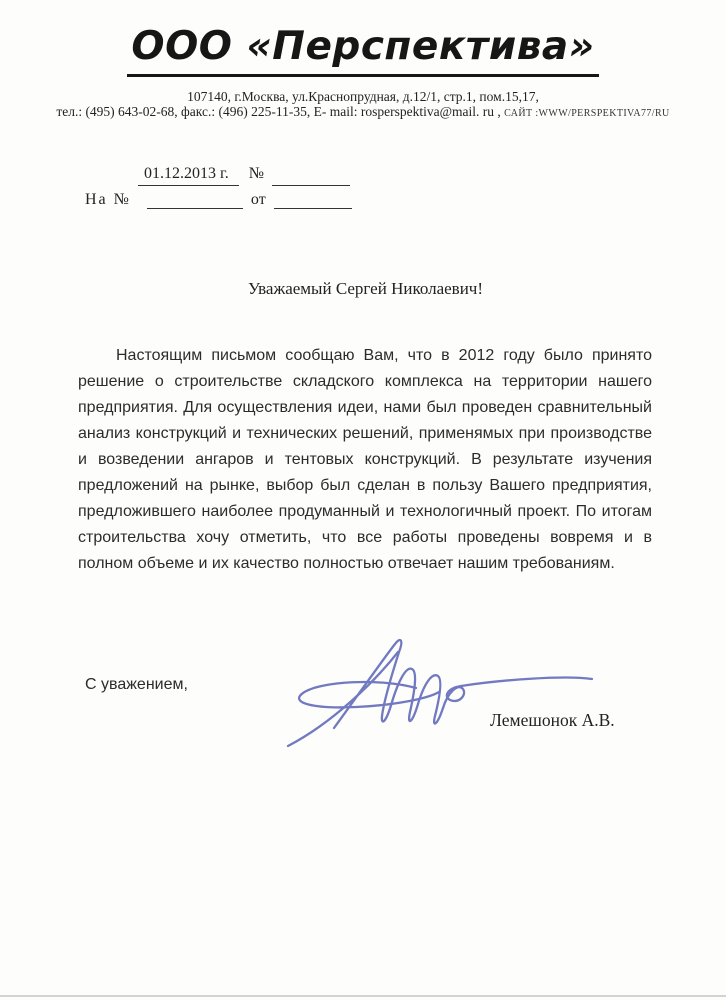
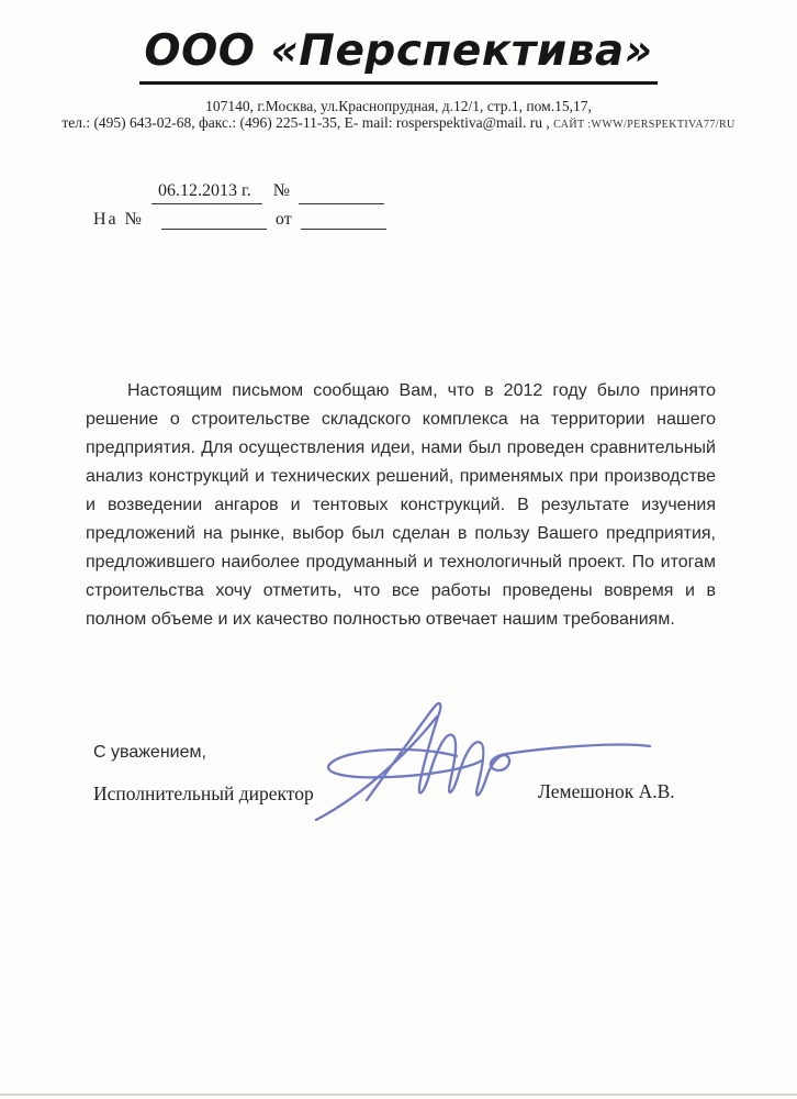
  ООО «Перспектива»
  107140, г.Москва, ул.Краснопрудная, д.12/1, стр.1, пом.15,17,
  тел.: (495) 643-02-68, факс.: (496) 225-11-35, E- mail: rosperspektiva@mail. ru , САЙТ :WWW/PERSPEKTIVA77/RU
- 01.12.2013 г. №
+ 06.12.2013 г. №
  На № от
- Уважаемый Сергей Николаевич!
  Настоящим письмом сообщаю Вам, что в 2012 году было принято решение о строительстве складского комплекса на территории нашего предприятия. Для осуществления идеи, нами был проведен сравнительный анализ конструкций и технических решений, применямых при производстве и возведении ангаров и тентовых конструкций. В результате изучения предложений на рынке, выбор был сделан в пользу Вашего предприятия, предложившего наиболее продуманный и технологичный проект. По итогам строительства хочу отметить, что все работы проведены вовремя и в полном объеме и их качество полностью отвечает нашим требованиям.
  С уважением,
+ Исполнительный директор
  Лемешонок А.В.
